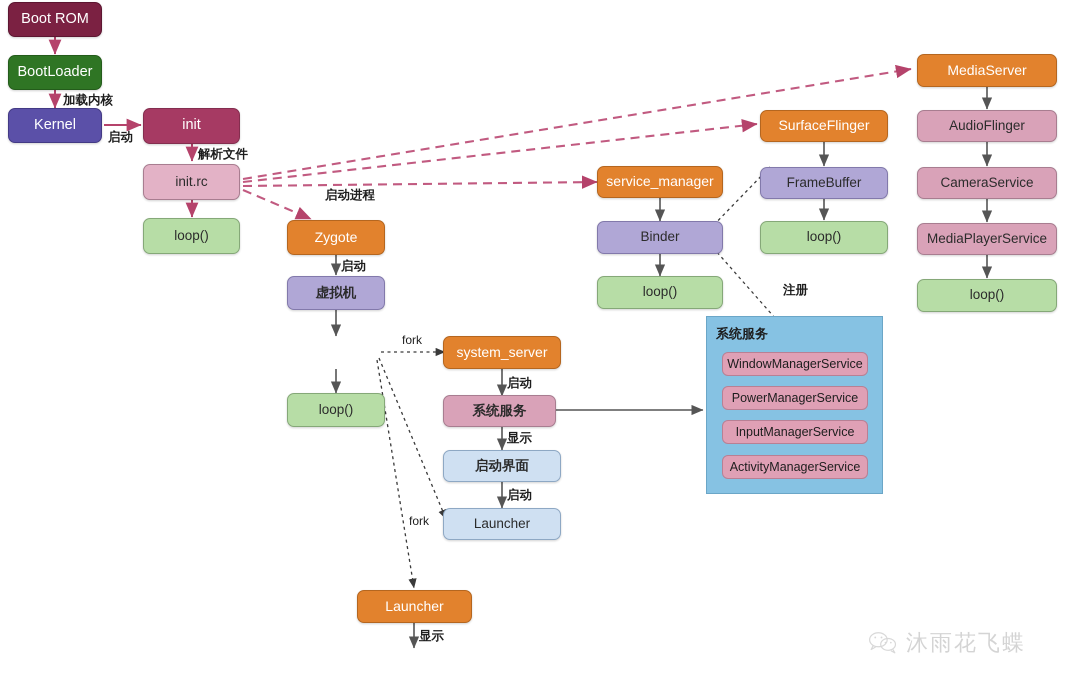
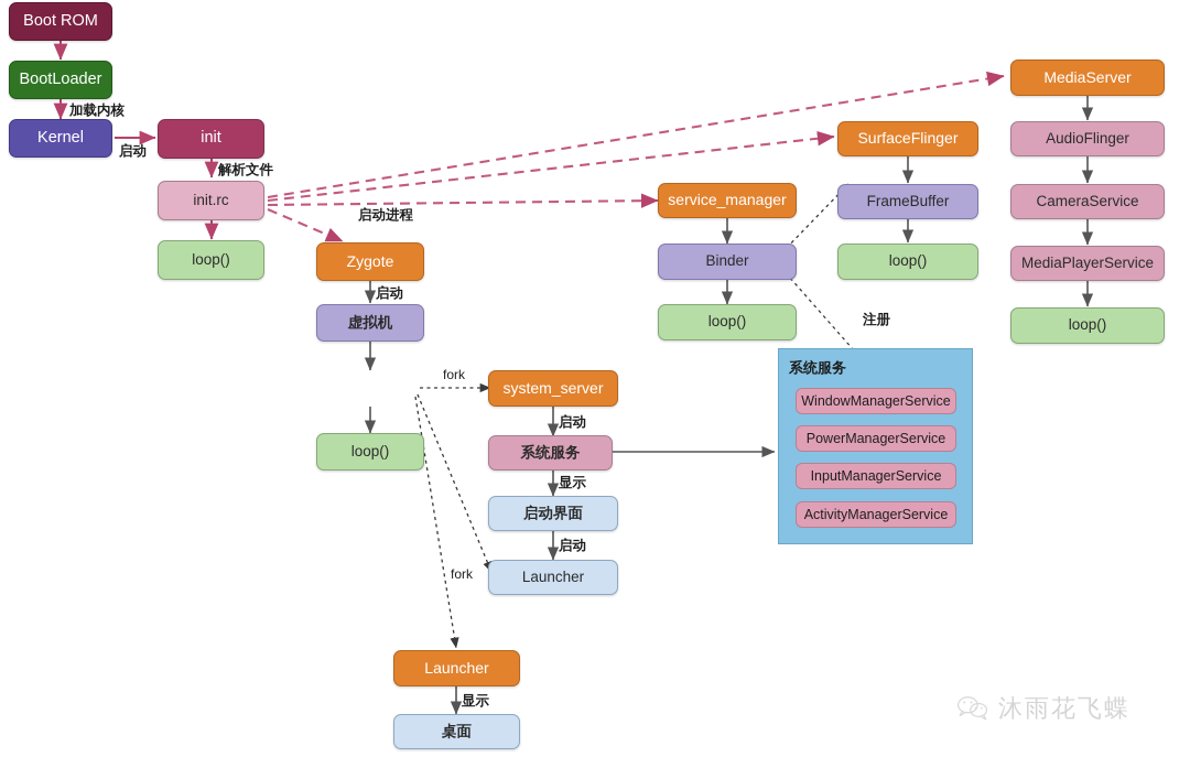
  Boot ROM
  BootLoader
  Kernel
  init
  init.rc
  loop()
  Zygote
  虚拟机
  loop()
  system_server
  系统服务
  启动界面
  Launcher
  Launcher
+ 桌面
  service_manager
  Binder
  loop()
  SurfaceFlinger
  FrameBuffer
  loop()
  MediaServer
  AudioFlinger
  CameraService
  MediaPlayerService
  loop()
  系统服务
  WindowManagerService
  PowerManagerService
  InputManagerService
  ActivityManagerService
  加载内核
  启动
  解析文件
  启动进程
  启动
  fork
  fork
  启动
  显示
  启动
  显示
  注册
  沐雨花飞蝶
